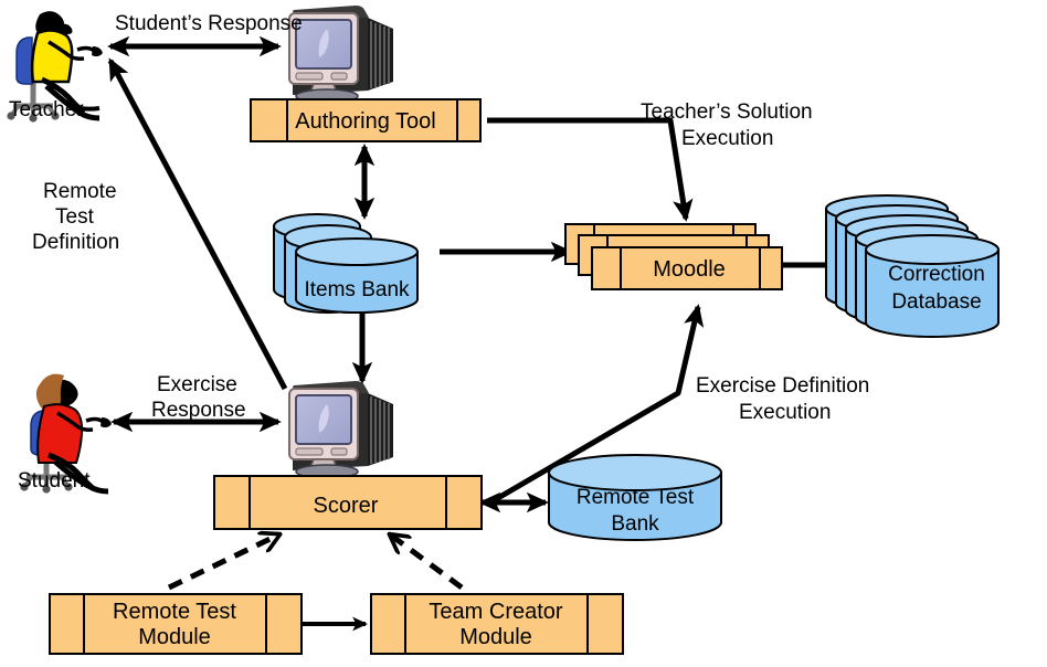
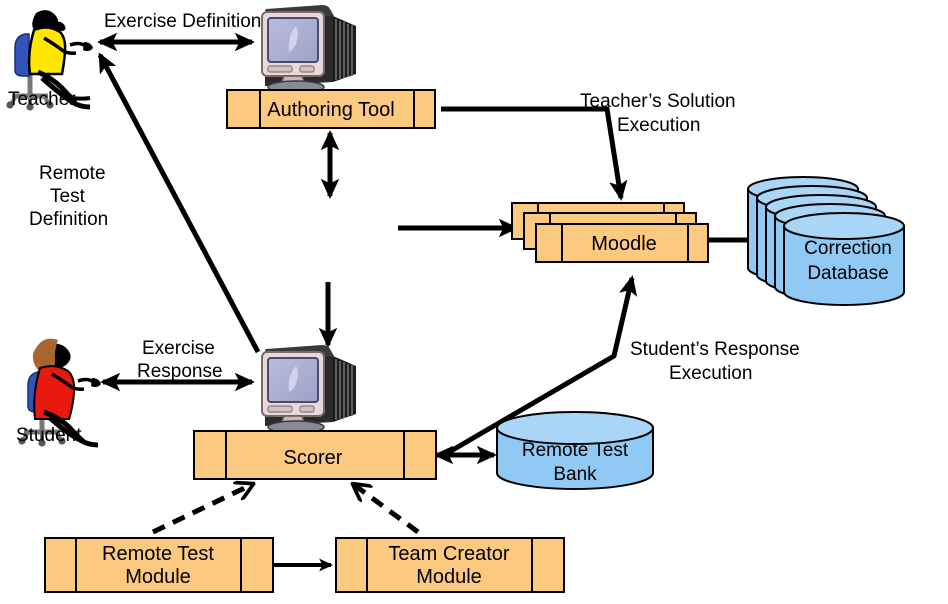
  Teacher
  Student
  Authoring Tool
- Items Bank
  Moodle
  Correction
  Database
  Scorer
  Remote Test
  Bank
  Remote Test
  Module
  Team Creator
  Module
- Student’s Response
+ Exercise Definition
  Remote
  Test
  Definition
  Teacher’s Solution
  Execution
  Exercise
  Response
- Exercise Definition
+ Student’s Response
  Execution
